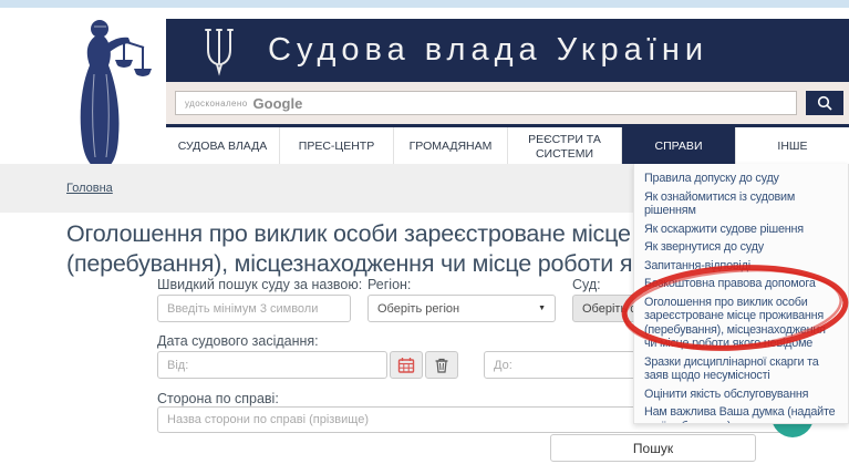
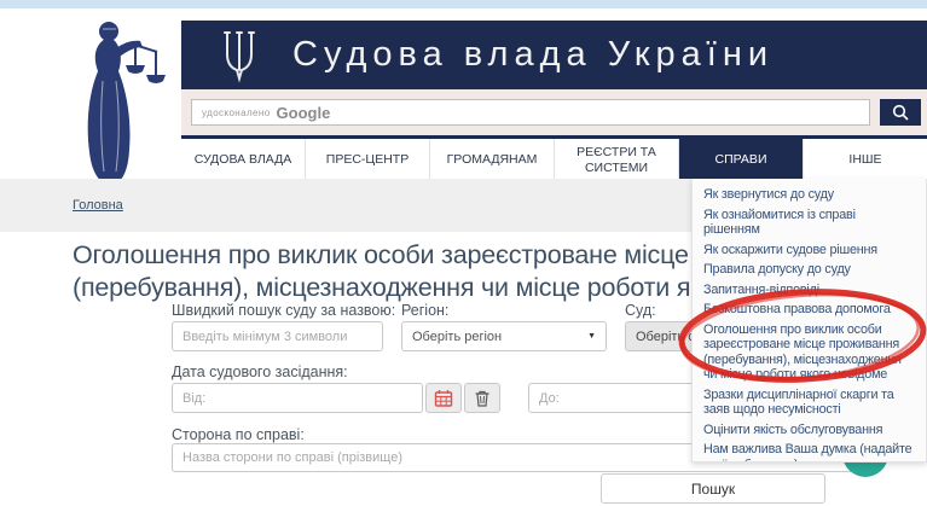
  Судова влада України
  удосконалено
  Google
  СУДОВА ВЛАДА
  ПРЕС-ЦЕНТР
  ГРОМАДЯНАМ
  РЕЄСТРИ ТА СИСТЕМИ
  СПРАВИ
  ІНШЕ
  Головна
  Оголошення про виклик особи зареєстроване місце
  (перебування), місцезнаходження чи місце роботи я
  Швидкий пошук суду за назвою:
  Введіть мінімум 3 символи
  Регіон:
  Оберіть регіон
  Суд:
  Дата судового засідання:
  Від:
  До:
  Сторона по справі:
  Назва сторони по справі (прізвище)
  Пошук
- Правила допуску до суду
+ Як звернутися до суду
- Як ознайомитися із судовим рішенням
+ Як ознайомитися із справі рішенням
  Як оскаржити судове рішення
- Як звернутися до суду
+ Правила допуску до суду
  Запитання-відпо
  Бкоштовна правова допомога
  Оголошення про виклик особи зареєстроване місце проживання (перебування), місцезнаходжен чи роботи якогдоме
  Зразки дисциплінарної скарги та заяв щодо несумісності
  Оцінити якість обслуговування
